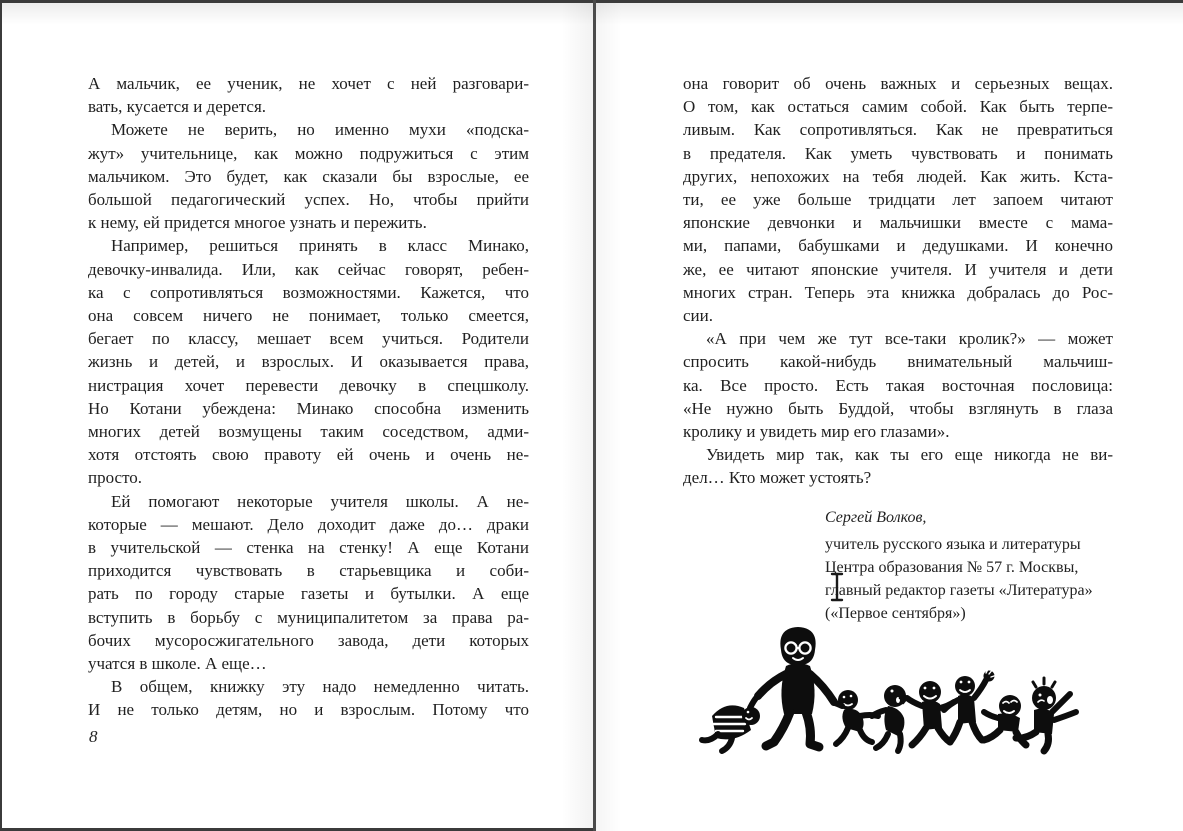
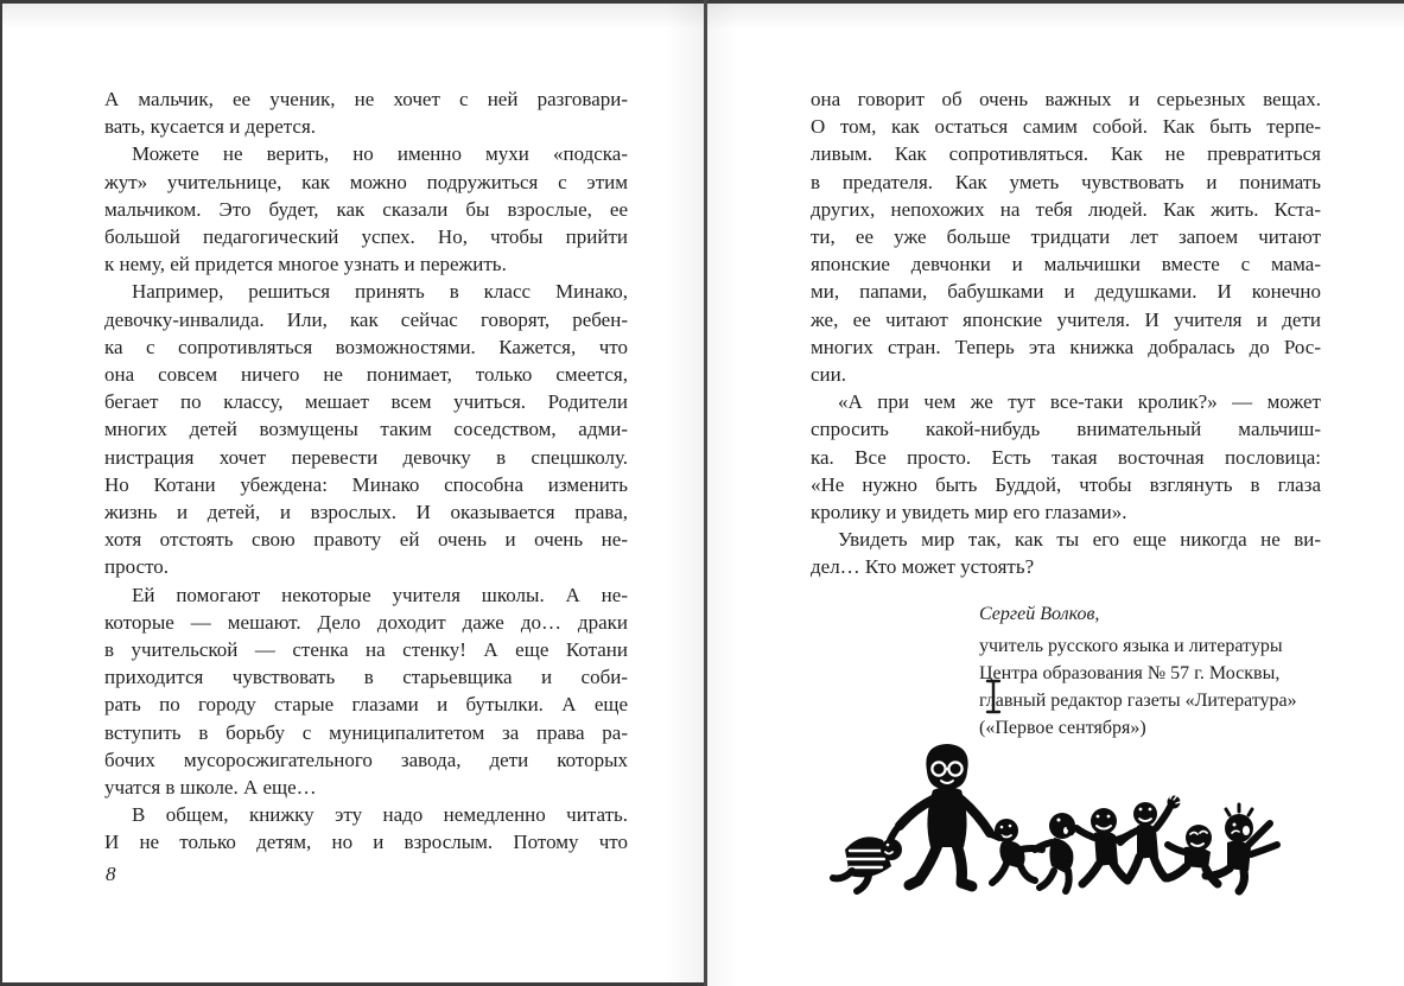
  А мальчик, ее ученик, не хочет с ней разговари-
  вать, кусается и дерется.
  Можете не верить, но именно мухи «подска-
  жут» учительнице, как можно подружиться с этим
  мальчиком. Это будет, как сказали бы взрослые, ее
  большой педагогический успех. Но, чтобы прийти
  к нему, ей придется многое узнать и пережить.
  Например, решиться принять в класс Минако,
  девочку-инвалида. Или, как сейчас говорят, ребен-
  ка с сопротивляться возможностями. Кажется, что
  она совсем ничего не понимает, только смеется,
  бегает по классу, мешает всем учиться. Родители
- жизнь и детей, и взрослых. И оказывается права,
+ многих детей возмущены таким соседством, адми-
  нистрация хочет перевести девочку в спецшколу.
  Но Котани убеждена: Минако способна изменить
- многих детей возмущены таким соседством, адми-
+ жизнь и детей, и взрослых. И оказывается права,
  хотя отстоять свою правоту ей очень и очень не-
  просто.
  Ей помогают некоторые учителя школы. А не-
  которые — мешают. Дело доходит даже до… драки
  в учительской — стенка на стенку! А еще Котани
  приходится чувствовать в старьевщика и соби-
- рать по городу старые газеты и бутылки. А еще
+ рать по городу старые глазами и бутылки. А еще
  вступить в борьбу с муниципалитетом за права ра-
  бочих мусоросжигательного завода, дети которых
  учатся в школе. А еще…
  В общем, книжку эту надо немедленно читать.
  И не только детям, но и взрослым. Потому что
  8
  она говорит об очень важных и серьезных вещах.
  О том, как остаться самим собой. Как быть терпе-
  ливым. Как сопротивляться. Как не превратиться
  в предателя. Как уметь чувствовать и понимать
  других, непохожих на тебя людей. Как жить. Кста-
  ти, ее уже больше тридцати лет запоем читают
  японские девчонки и мальчишки вместе с мама-
  ми, папами, бабушками и дедушками. И конечно
  же, ее читают японские учителя. И учителя и дети
  многих стран. Теперь эта книжка добралась до Рос-
  сии.
  «А при чем же тут все-таки кролик?» — может
  спросить какой-нибудь внимательный мальчиш-
  ка. Все просто. Есть такая восточная пословица:
  «Не нужно быть Буддой, чтобы взглянуть в глаза
  кролику и увидеть мир его глазами».
  Увидеть мир так, как ты его еще никогда не ви-
  дел… Кто может устоять?
  Сергей Волков,
  учитель русского языка и литературы
  Центра образования № 57 г. Москвы,
  главный редактор газеты «Литература»
  («Первое сентября»)
